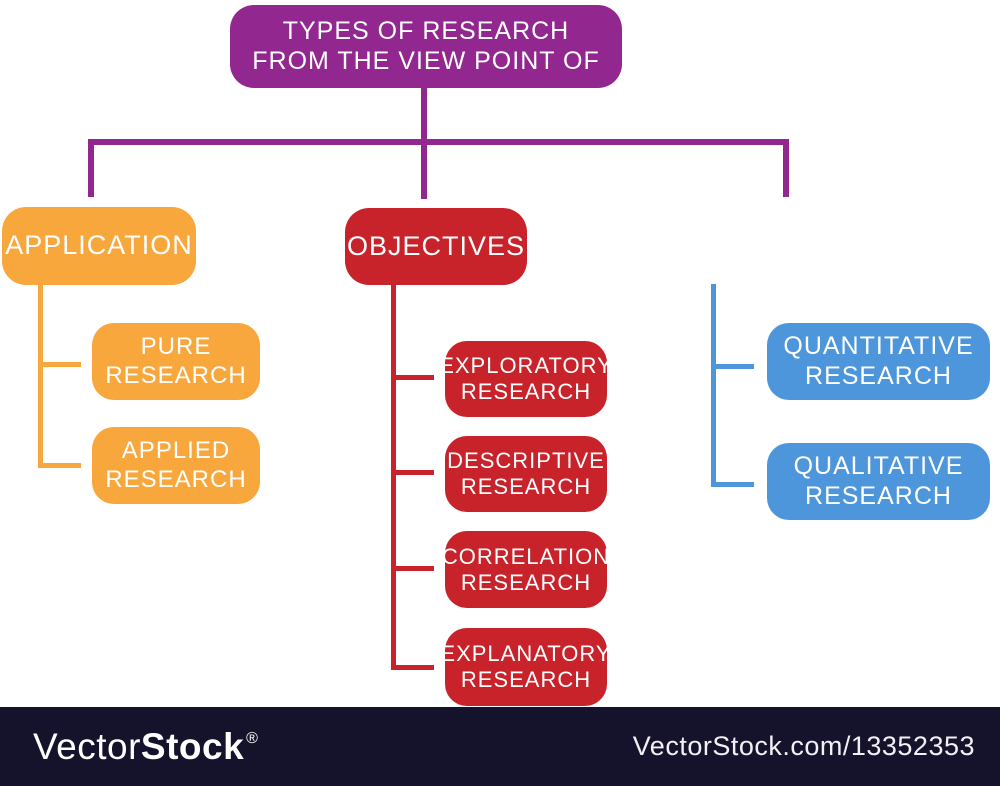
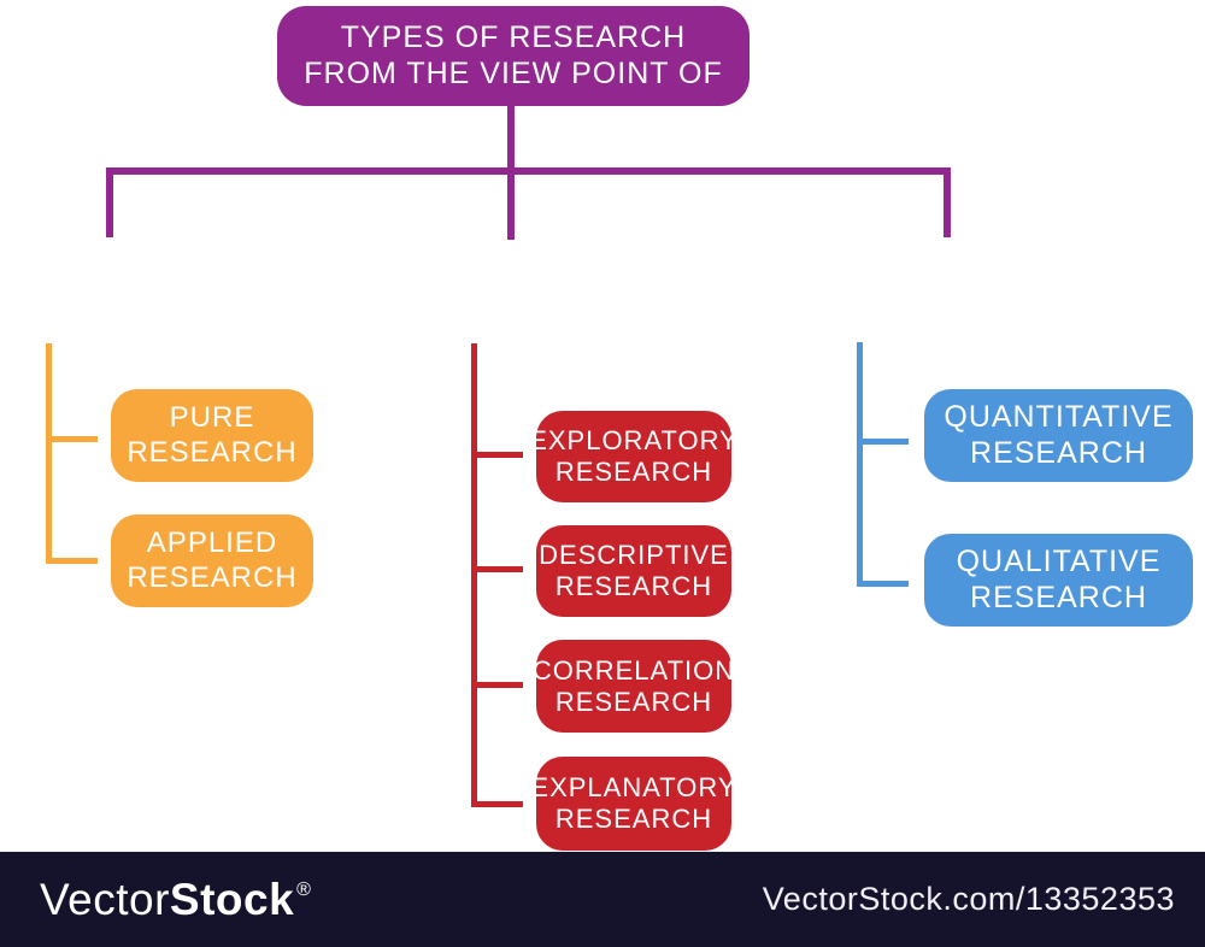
  TYPES OF RESEARCH
  FROM THE VIEW POINT OF
- APPLICATION
- OBJECTIVES
  PURE
  RESEARCH
  APPLIED
  RESEARCH
  EXPLORATORY
  RESEARCH
  DESCRIPTIVE
  RESEARCH
  CORRELATION
  RESEARCH
  EXPLANATORY
  RESEARCH
  QUANTITATIVE
  RESEARCH
  QUALITATIVE
  RESEARCH
  VectorStock®
  VectorStock.com/13352353
